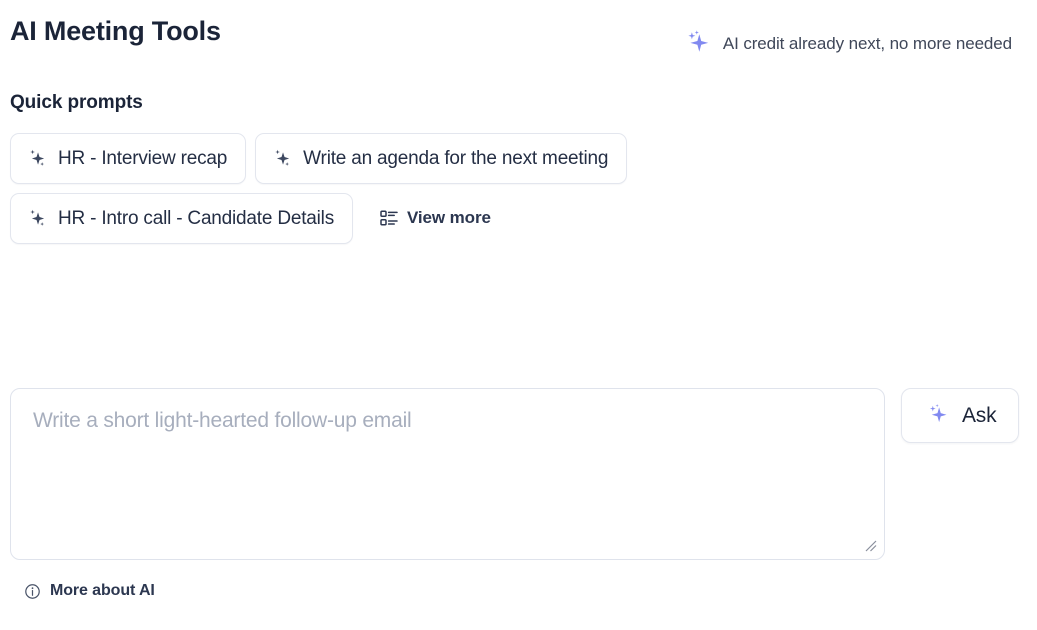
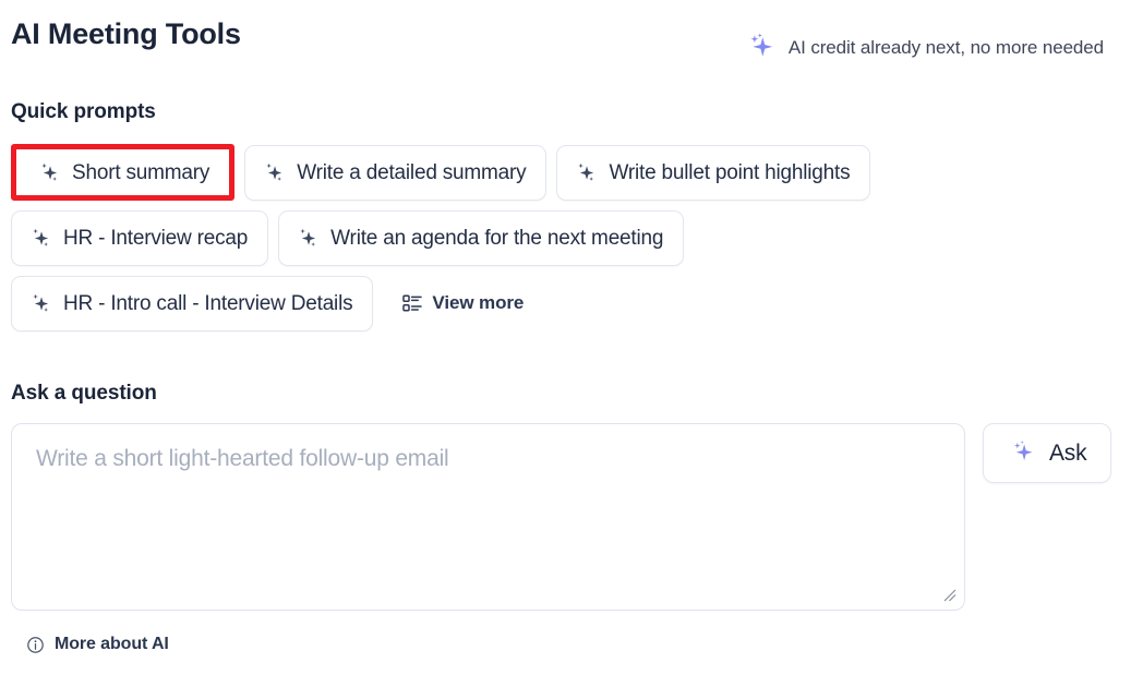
  AI Meeting Tools
  AI credit already next, no more needed
  Quick prompts
+ Short summary
+ Write a detailed summary
+ Write bullet point highlights
  HR - Interview recap
  Write an agenda for the next meeting
- HR - Intro call - Candidate Details
+ HR - Intro call - Interview Details
  View more
+ Ask a question
  Write a short light-hearted follow-up email
  Ask
  More about AI
